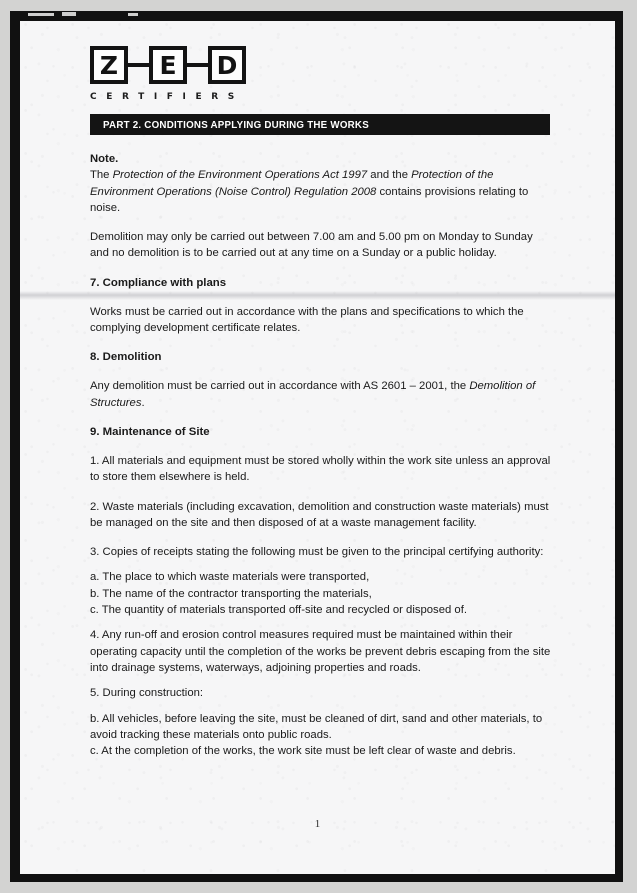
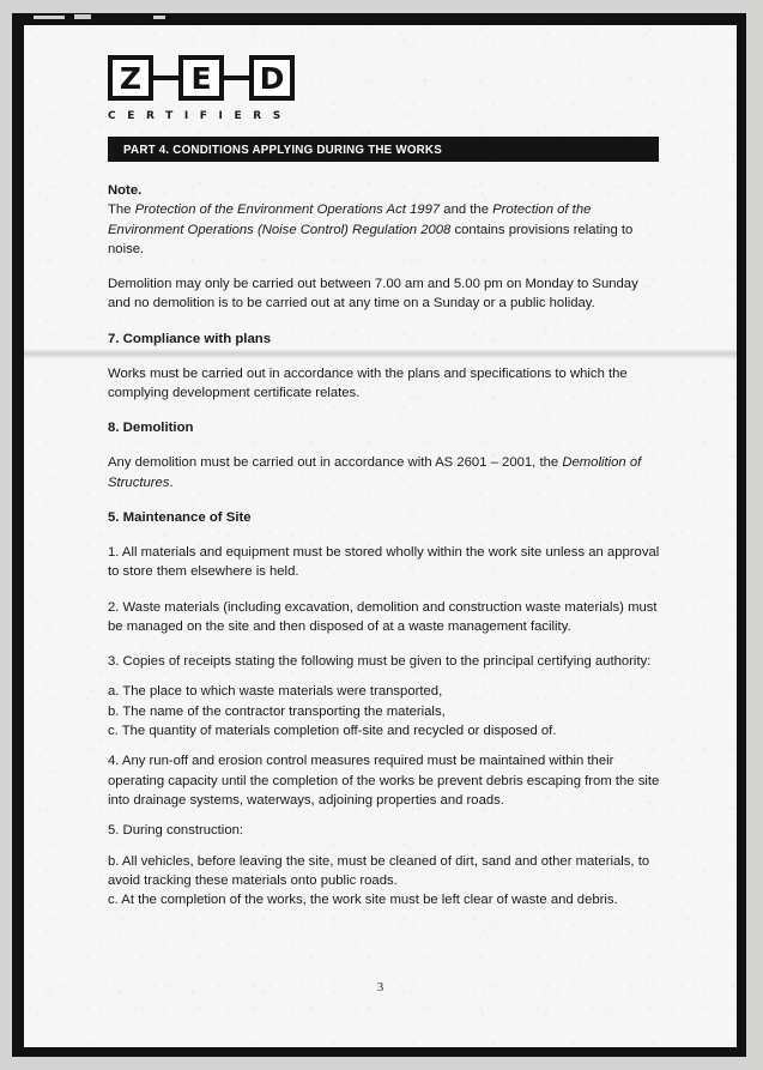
  Z
  E
  D
  CERTIFIERS
- PART 2. CONDITIONS APPLYING DURING THE WORKS
+ PART 4. CONDITIONS APPLYING DURING THE WORKS
  Note.
  The Protection of the Environment Operations Act 1997 and the Protection of the Environment Operations (Noise Control) Regulation 2008 contains provisions relating to noise.
  Demolition may only be carried out between 7.00 am and 5.00 pm on Monday to Sunday and no demolition is to be carried out at any time on a Sunday or a public holiday.
  7. Compliance with plans
  Works must be carried out in accordance with the plans and specifications to which the complying development certificate relates.
  8. Demolition
  Any demolition must be carried out in accordance with AS 2601 – 2001, the Demolition of Structures.
- 9. Maintenance of Site
+ 5. Maintenance of Site
  1. All materials and equipment must be stored wholly within the work site unless an approval to store them elsewhere is held.
  2. Waste materials (including excavation, demolition and construction waste materials) must be managed on the site and then disposed of at a waste management facility.
  3. Copies of receipts stating the following must be given to the principal certifying authority:
  a. The place to which waste materials were transported,
  b. The name of the contractor transporting the materials,
- c. The quantity of materials transported off-site and recycled or disposed of.
+ c. The quantity of materials completion off-site and recycled or disposed of.
  4. Any run-off and erosion control measures required must be maintained within their operating capacity until the completion of the works be prevent debris escaping from the site into drainage systems, waterways, adjoining properties and roads.
  5. During construction:
  b. All vehicles, before leaving the site, must be cleaned of dirt, sand and other materials, to avoid tracking these materials onto public roads.
  c. At the completion of the works, the work site must be left clear of waste and debris.
- 1
+ 3
